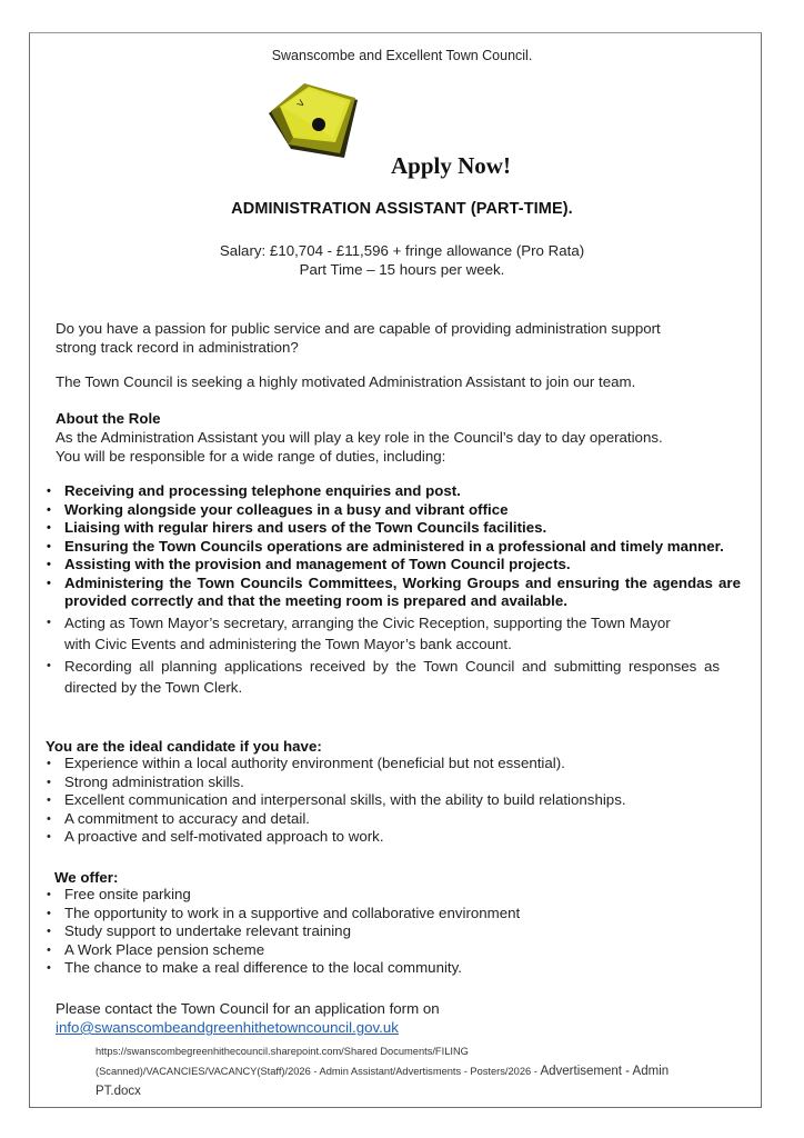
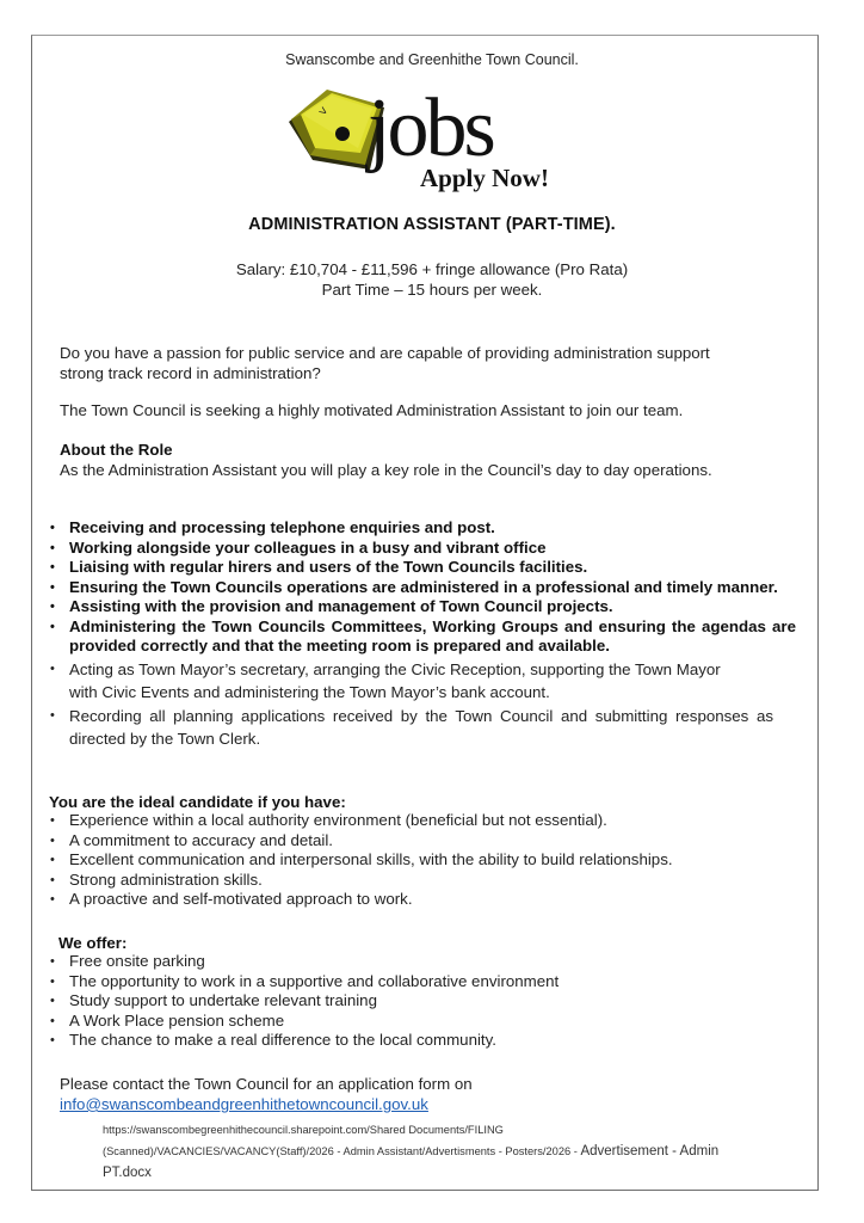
- Swanscombe and Excellent Town Council.
+ Swanscombe and Greenhithe Town Council.
+ jobs
  Apply Now!
  ADMINISTRATION ASSISTANT (PART-TIME).
  Salary: £10,704 - £11,596 + fringe allowance (Pro Rata)
  Part Time – 15 hours per week.
  Do you have a passion for public service and are capable of providing administration support
  strong track record in administration?
  The Town Council is seeking a highly motivated Administration Assistant to join our team.
  About the Role
  As the Administration Assistant you will play a key role in the Council’s day to day operations.
- You will be responsible for a wide range of duties, including:
  •
  Receiving and processing telephone enquiries and post.
  •
  Working alongside your colleagues in a busy and vibrant office
  •
  Liaising with regular hirers and users of the Town Councils facilities.
  •
  Ensuring the Town Councils operations are administered in a professional and timely manner.
  •
  Assisting with the provision and management of Town Council projects.
  •
  Administering the Town Councils Committees, Working Groups and ensuring the agendas are provided correctly and that the meeting room is prepared and available.
  •
  Acting as Town Mayor’s secretary, arranging the Civic Reception, supporting the Town Mayor with Civic Events and administering the Town Mayor’s bank account.
  •
  Recording all planning applications received by the Town Council and submitting responses as directed by the Town Clerk.
  You are the ideal candidate if you have:
  •
  Experience within a local authority environment (beneficial but not essential).
  •
- Strong administration skills.
+ A commitment to accuracy and detail.
  •
  Excellent communication and interpersonal skills, with the ability to build relationships.
  •
- A commitment to accuracy and detail.
+ Strong administration skills.
  •
  A proactive and self-motivated approach to work.
  We offer:
  •
  Free onsite parking
  •
  The opportunity to work in a supportive and collaborative environment
  •
  Study support to undertake relevant training
  •
  A Work Place pension scheme
  •
  The chance to make a real difference to the local community.
  Please contact the Town Council for an application form on
  info@swanscombeandgreenhithetowncouncil.gov.uk
  https://swanscombegreenhithecouncil.sharepoint.com/Shared Documents/FILING
  (Scanned)/VACANCIES/VACANCY(Staff)/2026 - Admin Assistant/Advertisments - Posters/2026 - Advertisement - Admin
  PT.docx
